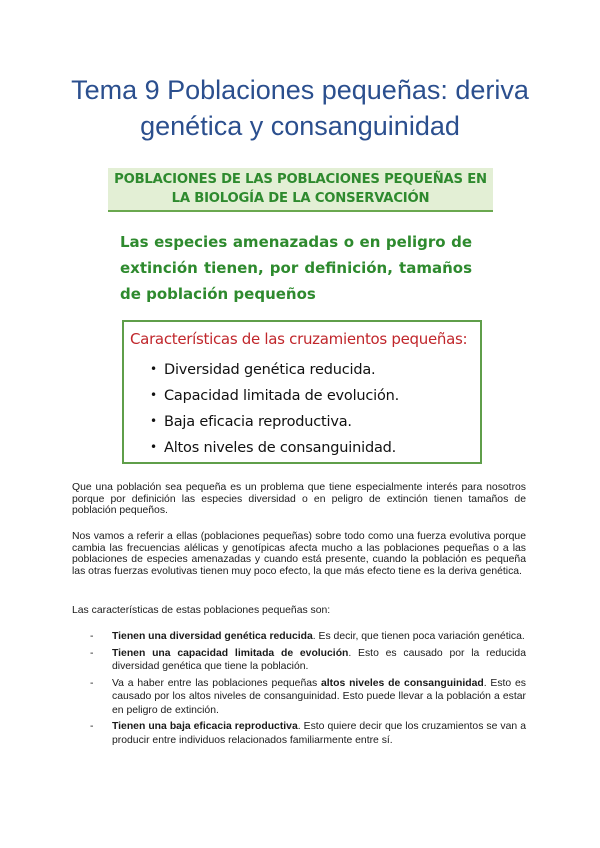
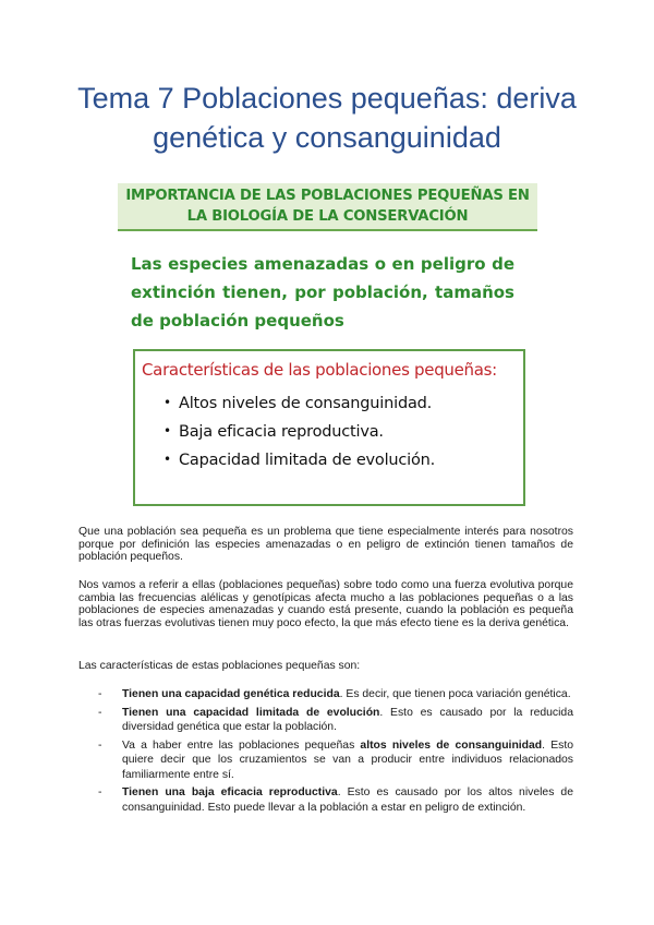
- Tema 9 Poblaciones pequeñas: deriva genética y consanguinidad
+ Tema 7 Poblaciones pequeñas: deriva genética y consanguinidad
- POBLACIONES DE LAS POBLACIONES PEQUEÑAS EN LA BIOLOGÍA DE LA CONSERVACIÓN
+ IMPORTANCIA DE LAS POBLACIONES PEQUEÑAS EN LA BIOLOGÍA DE LA CONSERVACIÓN
- Las especies amenazadas o en peligro de extinción tienen, por definición, tamaños de población pequeños
+ Las especies amenazadas o en peligro de extinción tienen, por población, tamaños de población pequeños
- Características de las cruzamientos pequeñas:
+ Características de las poblaciones pequeñas:
- • Diversidad genética reducida.
- • Capacidad limitada de evolución.
+ • Altos niveles de consanguinidad.
  • Baja eficacia reproductiva.
- • Altos niveles de consanguinidad.
+ • Capacidad limitada de evolución.
- Que una población sea pequeña es un problema que tiene especialmente interés para nosotros porque por definición las especies diversidad o en peligro de extinción tienen tamaños de población pequeños.
+ Que una población sea pequeña es un problema que tiene especialmente interés para nosotros porque por definición las especies amenazadas o en peligro de extinción tienen tamaños de población pequeños.
  Nos vamos a referir a ellas (poblaciones pequeñas) sobre todo como una fuerza evolutiva porque cambia las frecuencias alélicas y genotípicas afecta mucho a las poblaciones pequeñas o a las poblaciones de especies amenazadas y cuando está presente, cuando la población es pequeña las otras fuerzas evolutivas tienen muy poco efecto, la que más efecto tiene es la deriva genética.
  Las características de estas poblaciones pequeñas son:
  -
- Tienen una diversidad genética reducida. Es decir, que tienen poca variación genética.
+ Tienen una capacidad genética reducida. Es decir, que tienen poca variación genética.
  -
- Tienen una capacidad limitada de evolución. Esto es causado por la reducida diversidad genética que tiene la población.
+ Tienen una capacidad limitada de evolución. Esto es causado por la reducida diversidad genética que estar la población.
  -
- Va a haber entre las poblaciones pequeñas altos niveles de consanguinidad. Esto es causado por los altos niveles de consanguinidad. Esto puede llevar a la población a estar en peligro de extinción.
+ Va a haber entre las poblaciones pequeñas altos niveles de consanguinidad. Esto quiere decir que los cruzamientos se van a producir entre individuos relacionados familiarmente entre sí.
  -
- Tienen una baja eficacia reproductiva. Esto quiere decir que los cruzamientos se van a producir entre individuos relacionados familiarmente entre sí.
+ Tienen una baja eficacia reproductiva. Esto es causado por los altos niveles de consanguinidad. Esto puede llevar a la población a estar en peligro de extinción.
